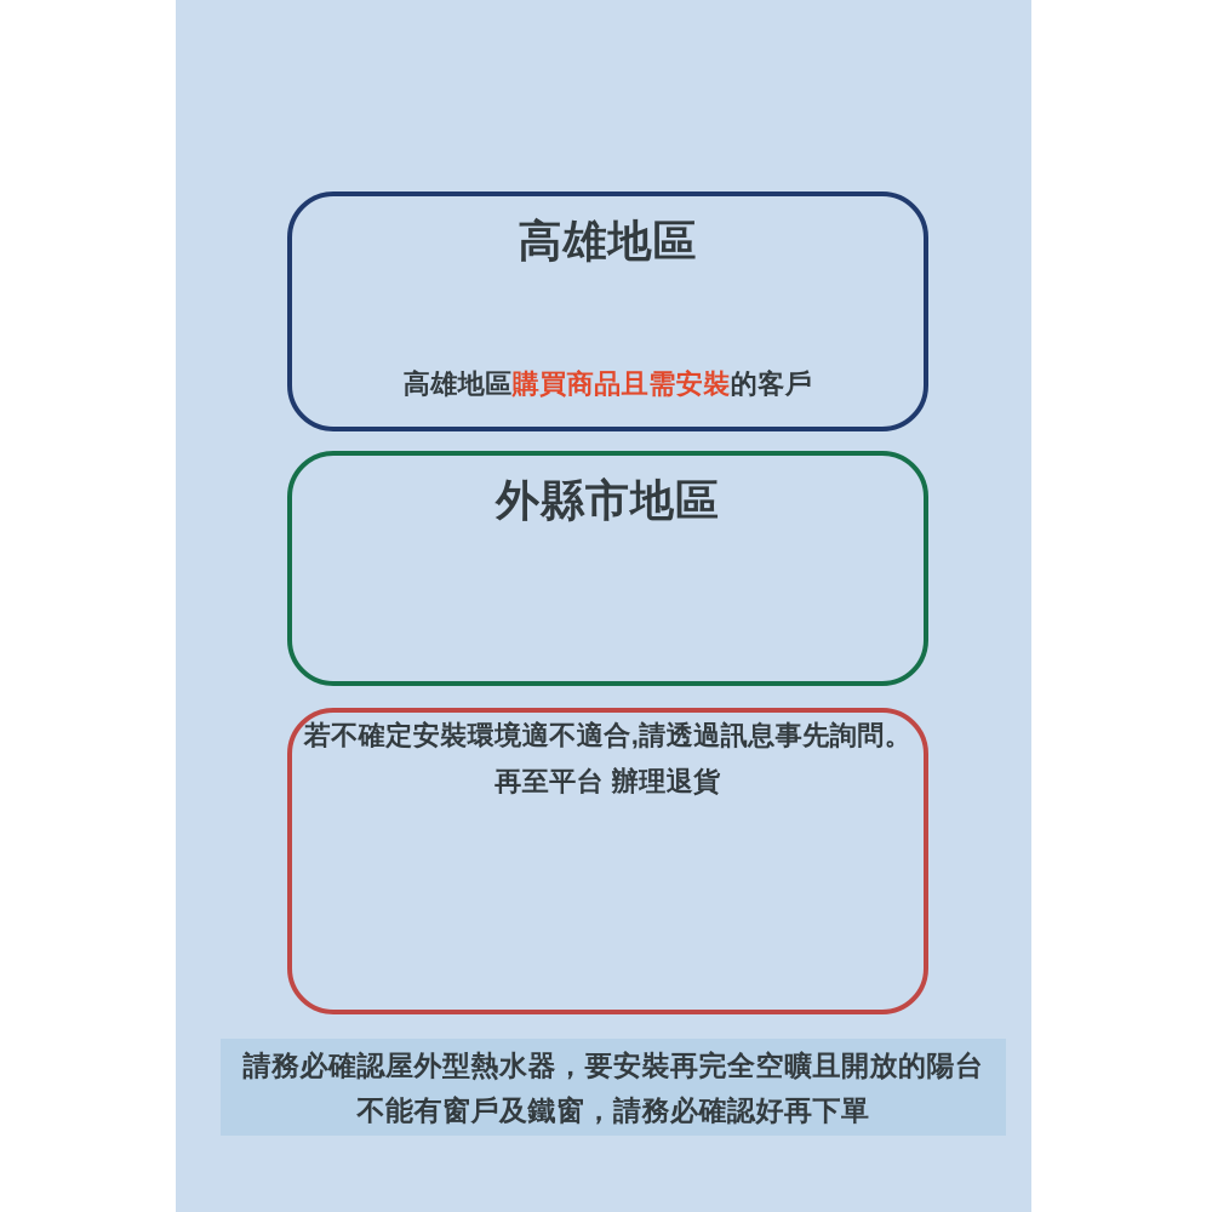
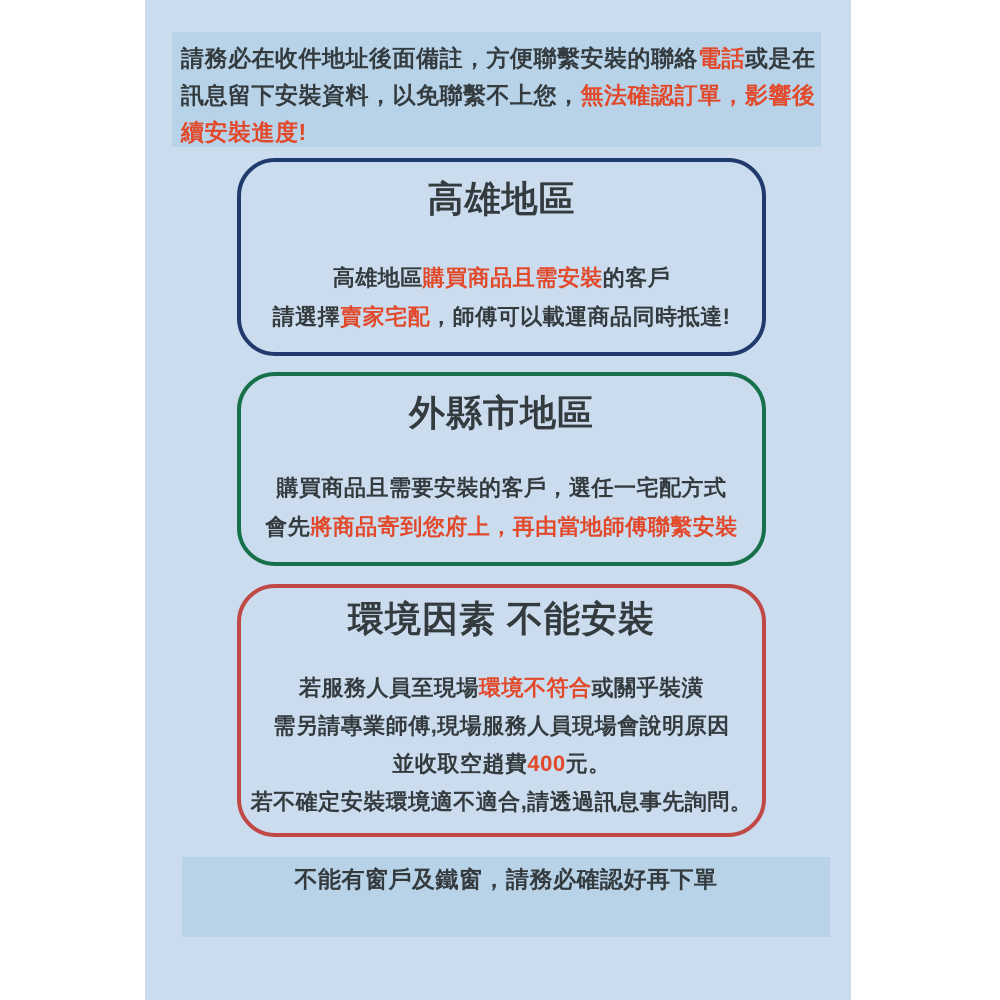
+ 請務必在收件地址後面備註，方便聯繫安裝的聯絡電話或是在
+ 訊息留下安裝資料，以免聯繫不上您，無法確認訂單，影響後
+ 續安裝進度!
  高雄地區
  高雄地區購買商品且需安裝的客戶
+ 請選擇賣家宅配，師傅可以載運商品同時抵達!
  外縣市地區
+ 購買商品且需要安裝的客戶，選任一宅配方式
+ 會先將商品寄到您府上，再由當地師傅聯繫安裝
+ 環境因素 不能安裝
+ 若服務人員至現場環境不符合或關乎裝潢
+ 需另請專業師傅,現場服務人員現場會說明原因
+ 並收取空趙費400元。
  若不確定安裝環境適不適合,請透過訊息事先詢問。
- 再至平台 辦理退貨
- 請務必確認屋外型熱水器，要安裝再完全空曠且開放的陽台
  不能有窗戶及鐵窗，請務必確認好再下單
